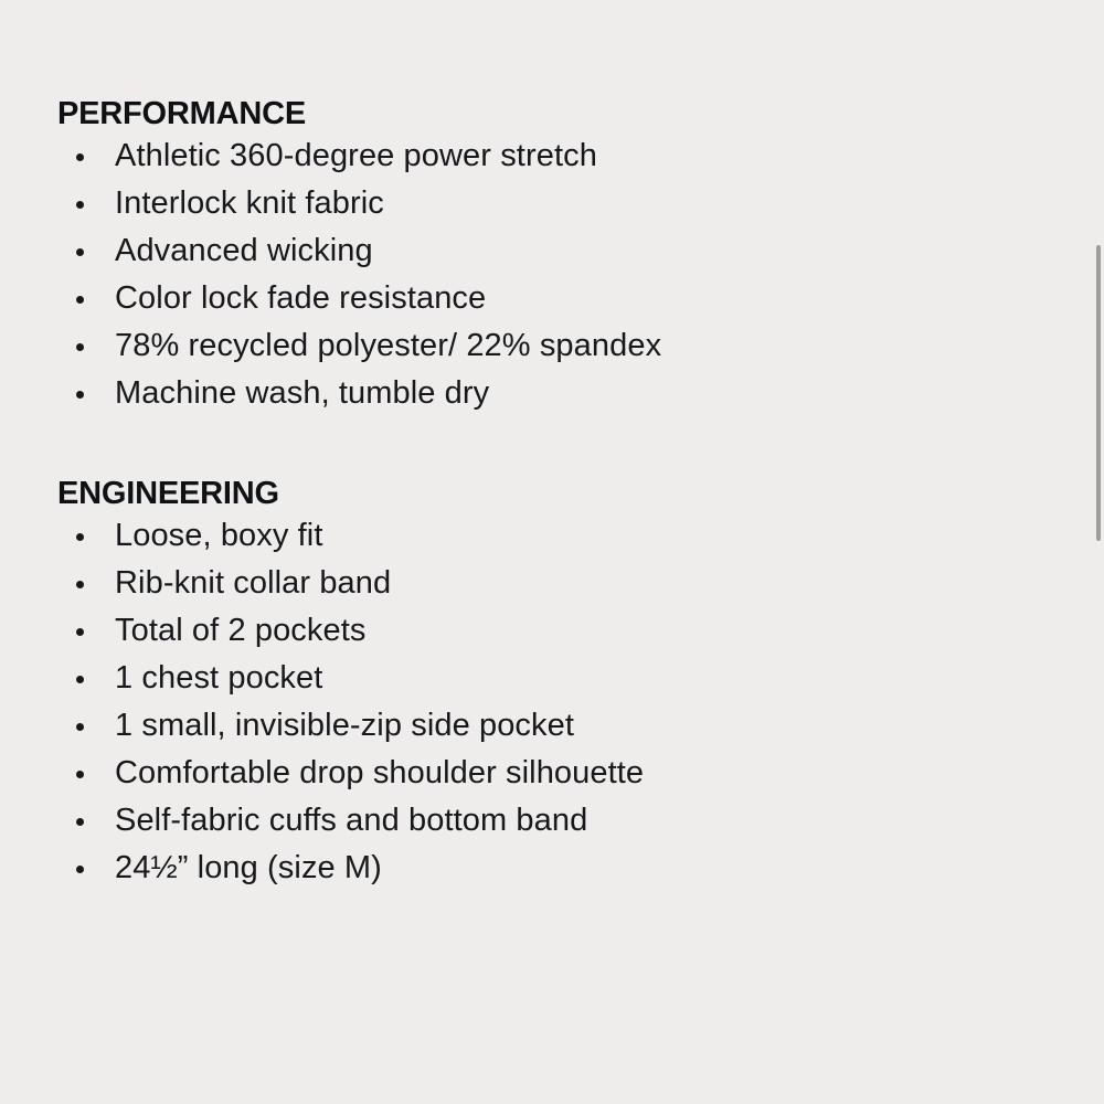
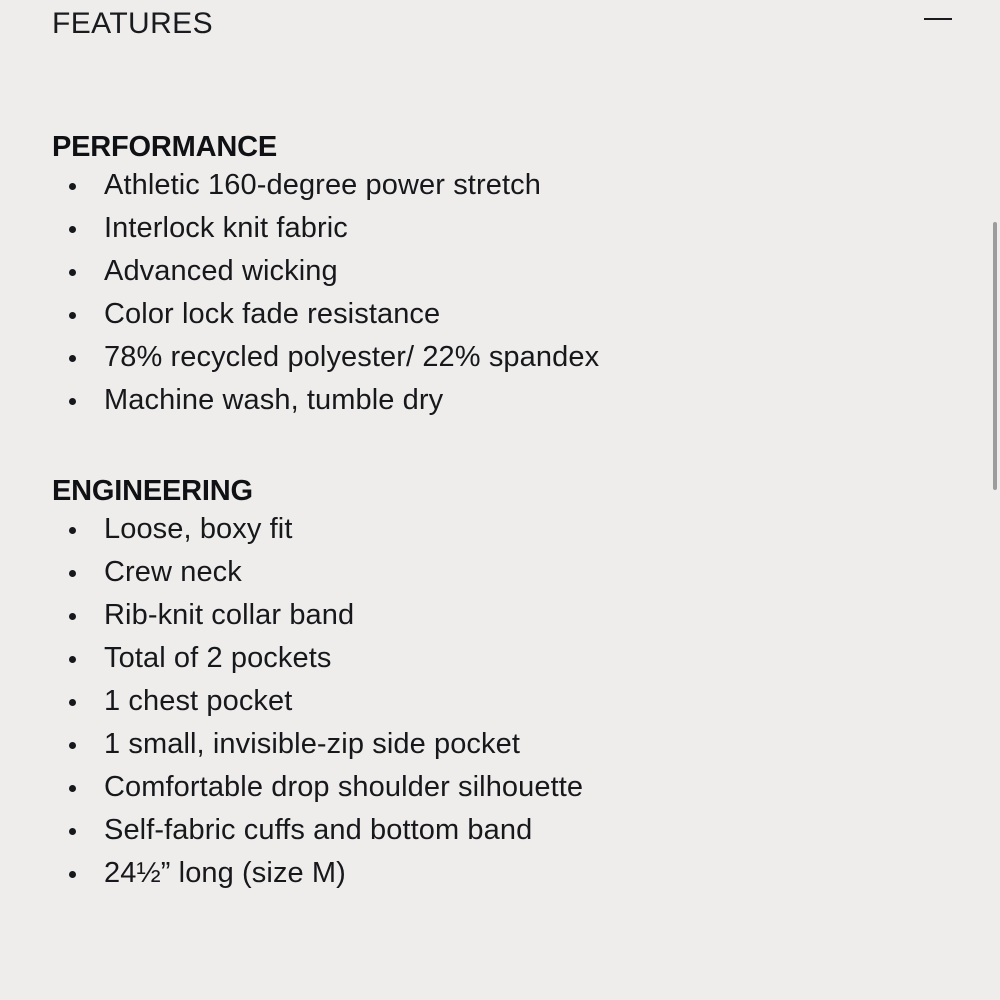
+ FEATURES
  PERFORMANCE
- Athletic 360-degree power stretch
+ Athletic 160-degree power stretch
  Interlock knit fabric
  Advanced wicking
  Color lock fade resistance
  78% recycled polyester/ 22% spandex
  Machine wash, tumble dry
  ENGINEERING
  Loose, boxy fit
+ Crew neck
  Rib-knit collar band
  Total of 2 pockets
  1 chest pocket
  1 small, invisible-zip side pocket
  Comfortable drop shoulder silhouette
  Self-fabric cuffs and bottom band
  24½” long (size M)
